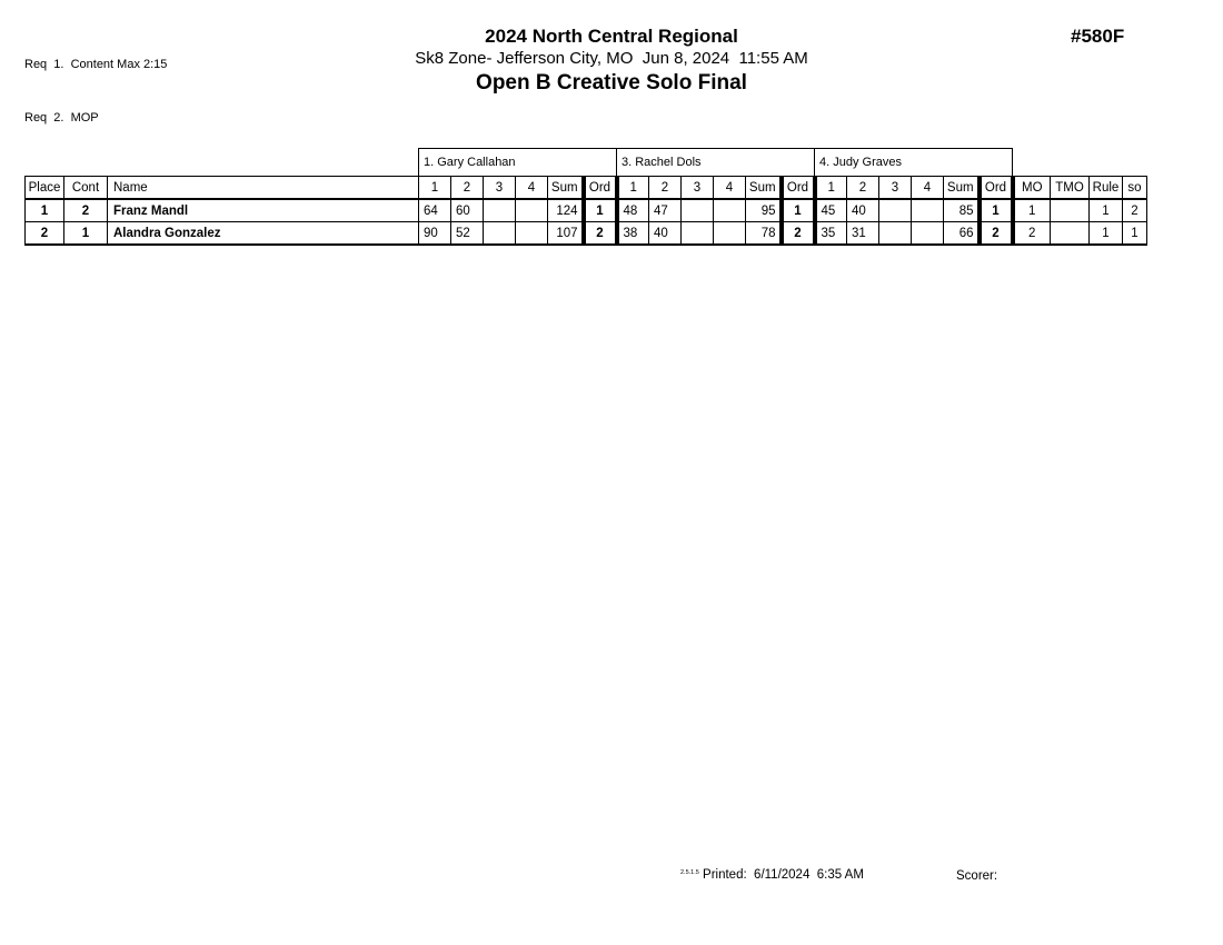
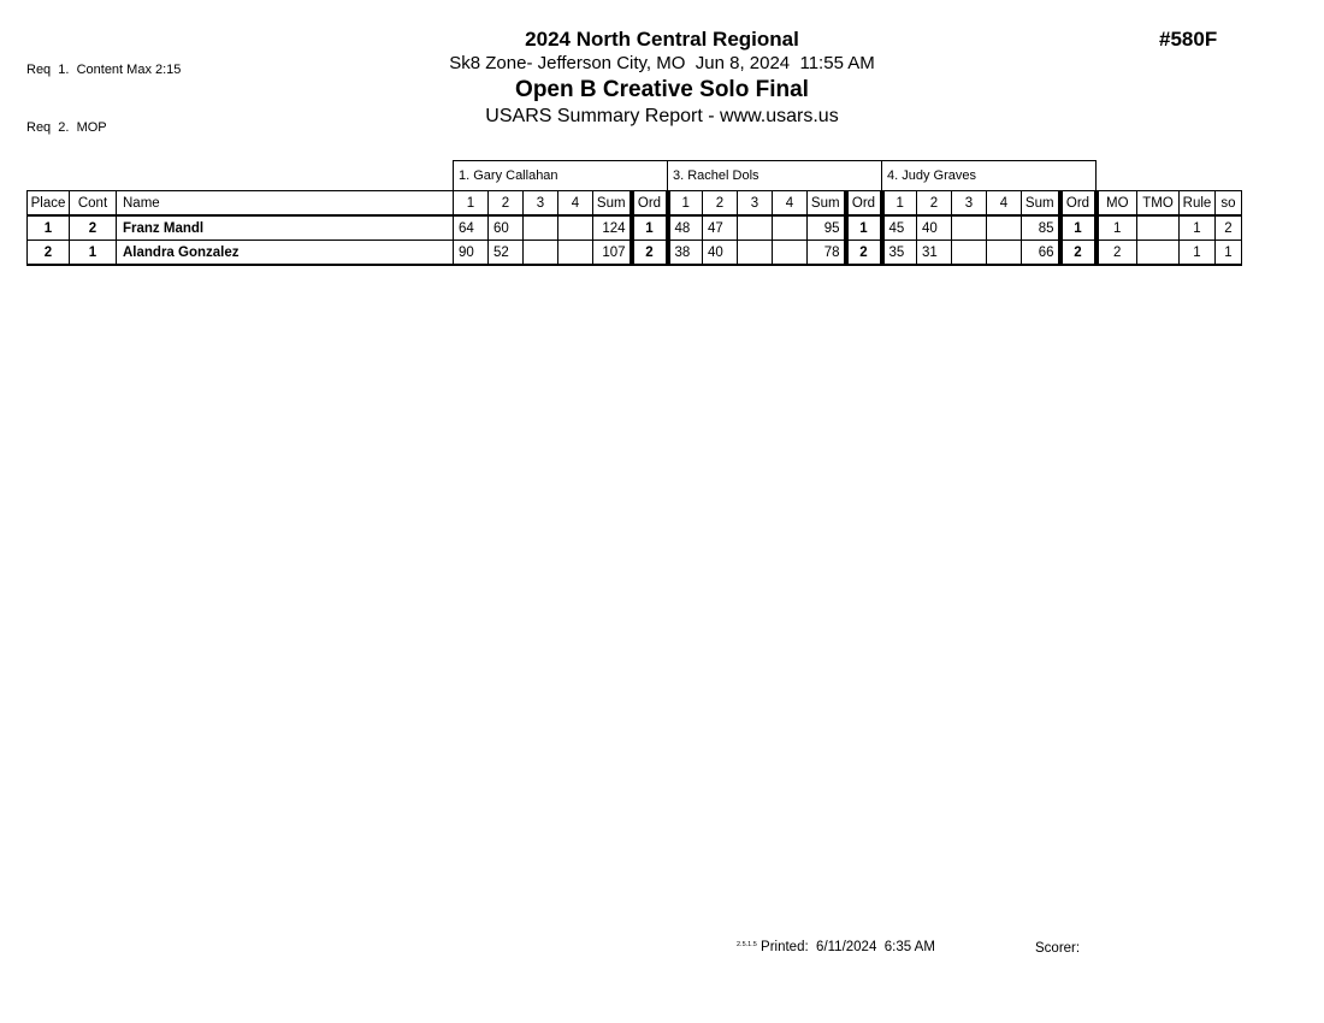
  Req 1. Content Max 2:15
  Req 2. MOP
  2024 North Central Regional
  Sk8 Zone- Jefferson City, MO Jun 8, 2024 11:55 AM
  Open B Creative Solo Final
+ USARS Summary Report - www.usars.us
  #580F
  	1. Gary Callahan	3. Rachel Dols	4. Judy Graves
  Place	Cont	Name	1	2	3	4	Sum	Ord	1	2	3	4	Sum	Ord	1	2	3	4	Sum	Ord	MO	TMO	Rule	so
  1	2	Franz Mandl	64	60			124	1	48	47			95	1	45	40			85	1	1		1	2
  2	1	Alandra Gonzalez	90	52			107	2	38	40			78	2	35	31			66	2	2		1	1
  Printed: 6/11/2024 6:35 AM
  Scorer:
